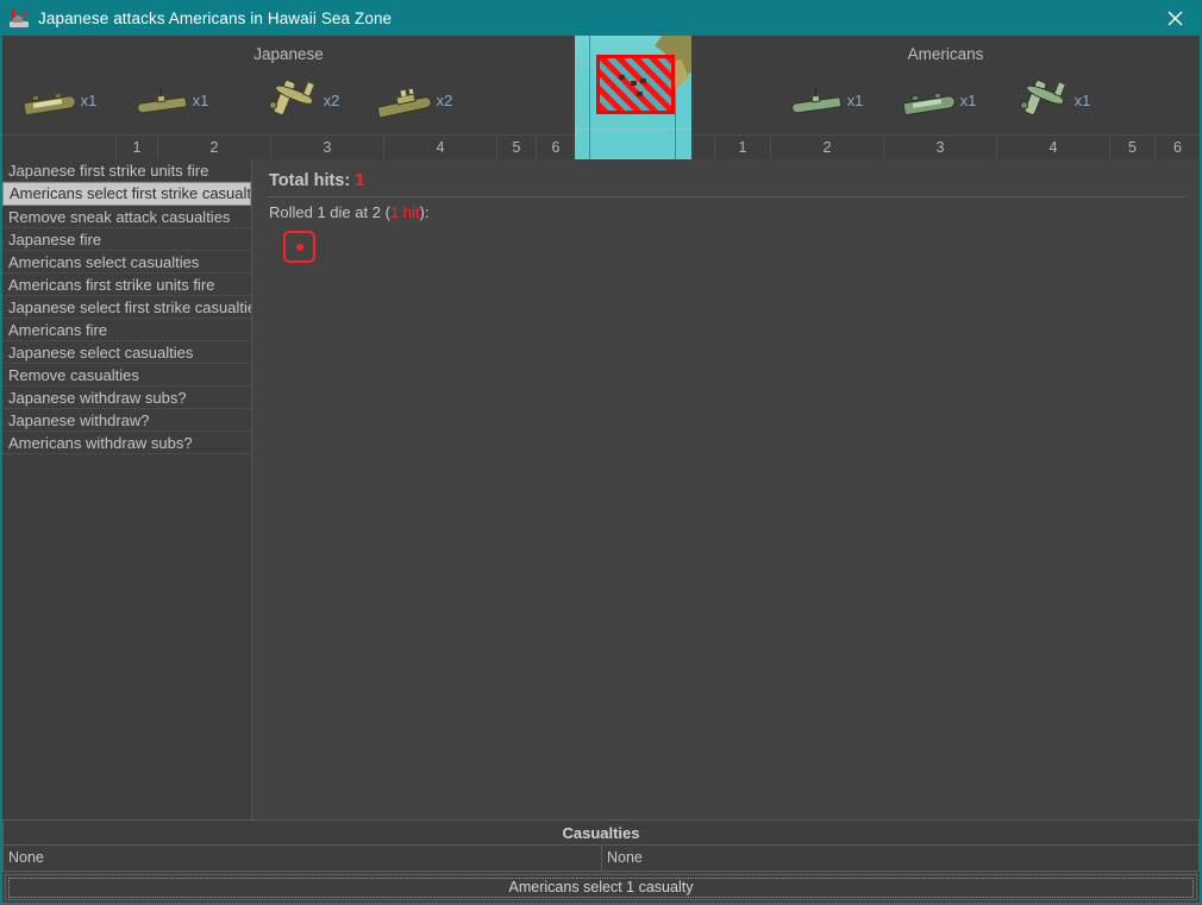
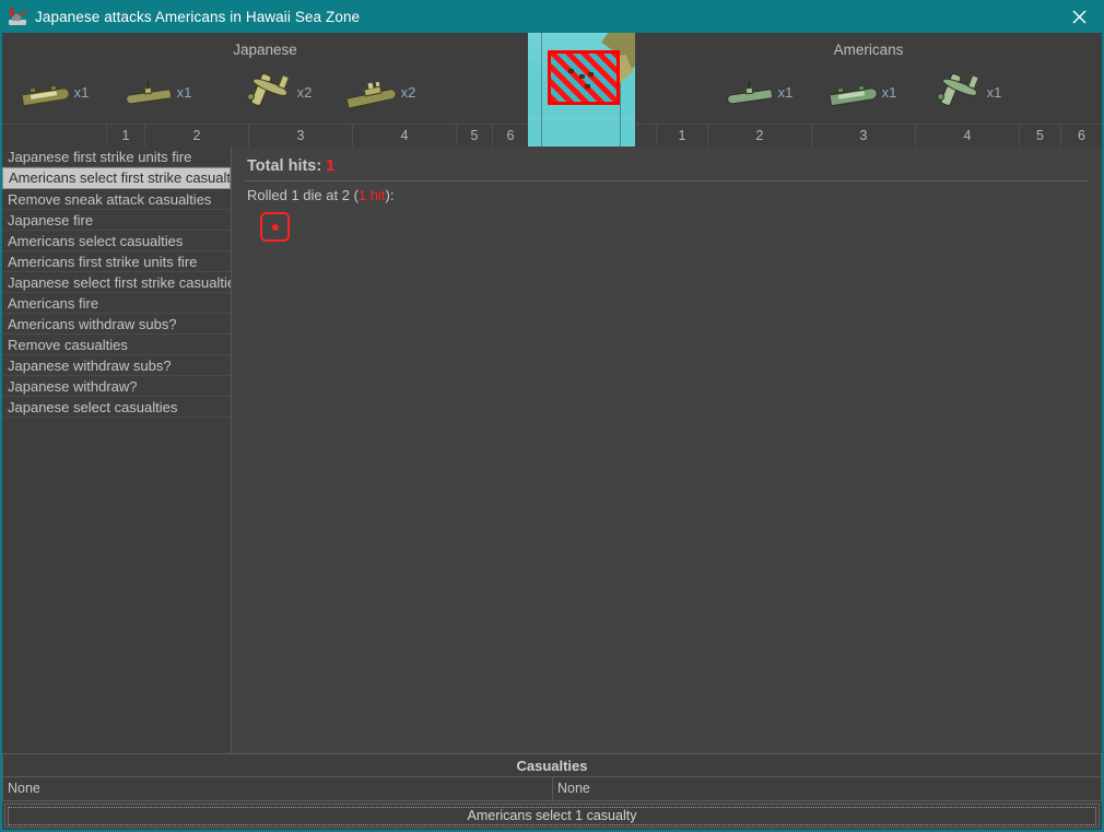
  Japanese attacks Americans in Hawaii Sea Zone
  Japanese
  x1
  x1
  x2
  x2
  1
  2
  3
  4
  5
  6
  Americans
  x1
  x1
  x1
  1
  2
  3
  4
  5
  6
  Japanese first strike units fire
  Americans select first strike casualt
  Remove sneak attack casualties
  Japanese fire
  Americans select casualties
  Americans first strike units fire
  Japanese select first strike casualti
  Americans fire
- Japanese select casualties
+ Americans withdraw subs?
  Remove casualties
  Japanese withdraw subs?
  Japanese withdraw?
- Americans withdraw subs?
+ Japanese select casualties
  Total hits: 1
  Rolled 1 die at 2 (1 hit):
  Casualties
  None
  None
  Americans select 1 casualty
